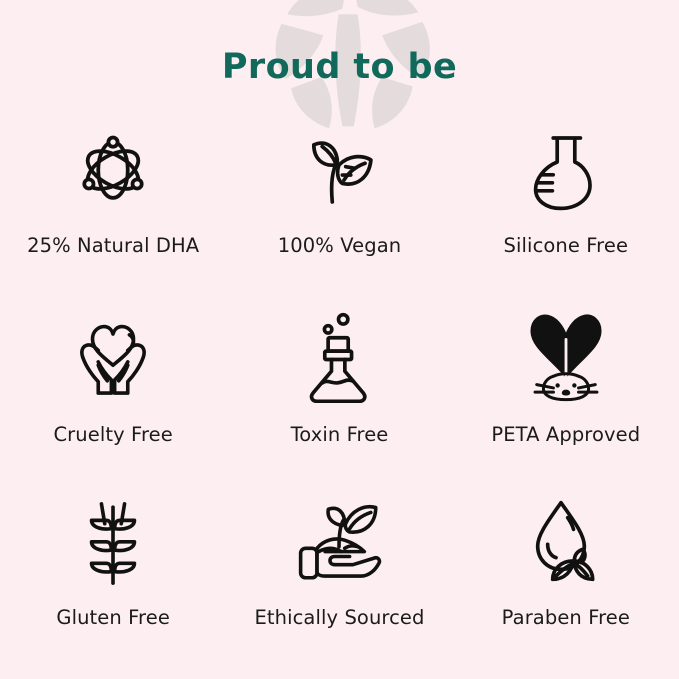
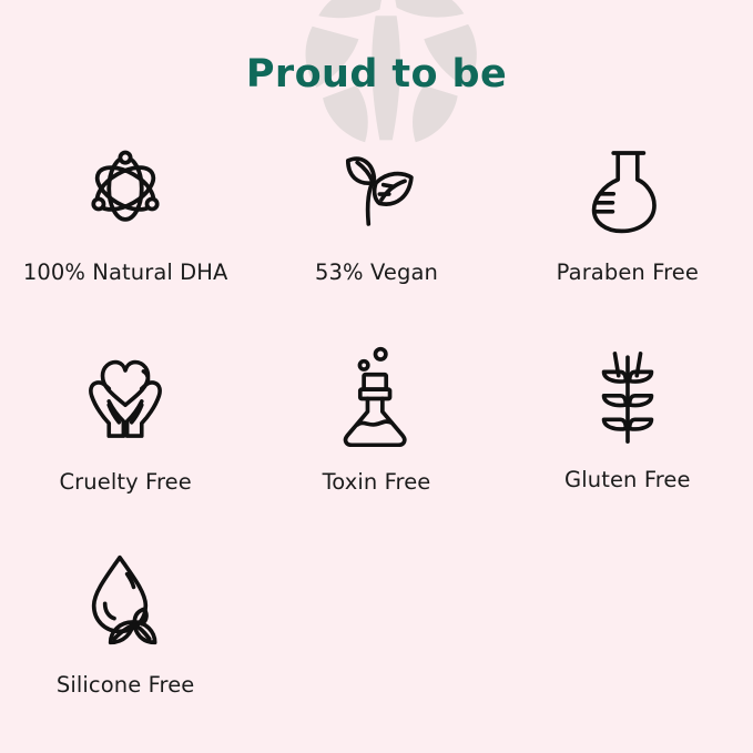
  Proud to be
- 25% Natural DHA
+ 100% Natural DHA
- 100% Vegan
+ 53% Vegan
- Silicone Free
+ Paraben Free
  Cruelty Free
  Toxin Free
- PETA Approved
  Gluten Free
- Ethically Sourced
- Paraben Free
+ Silicone Free
